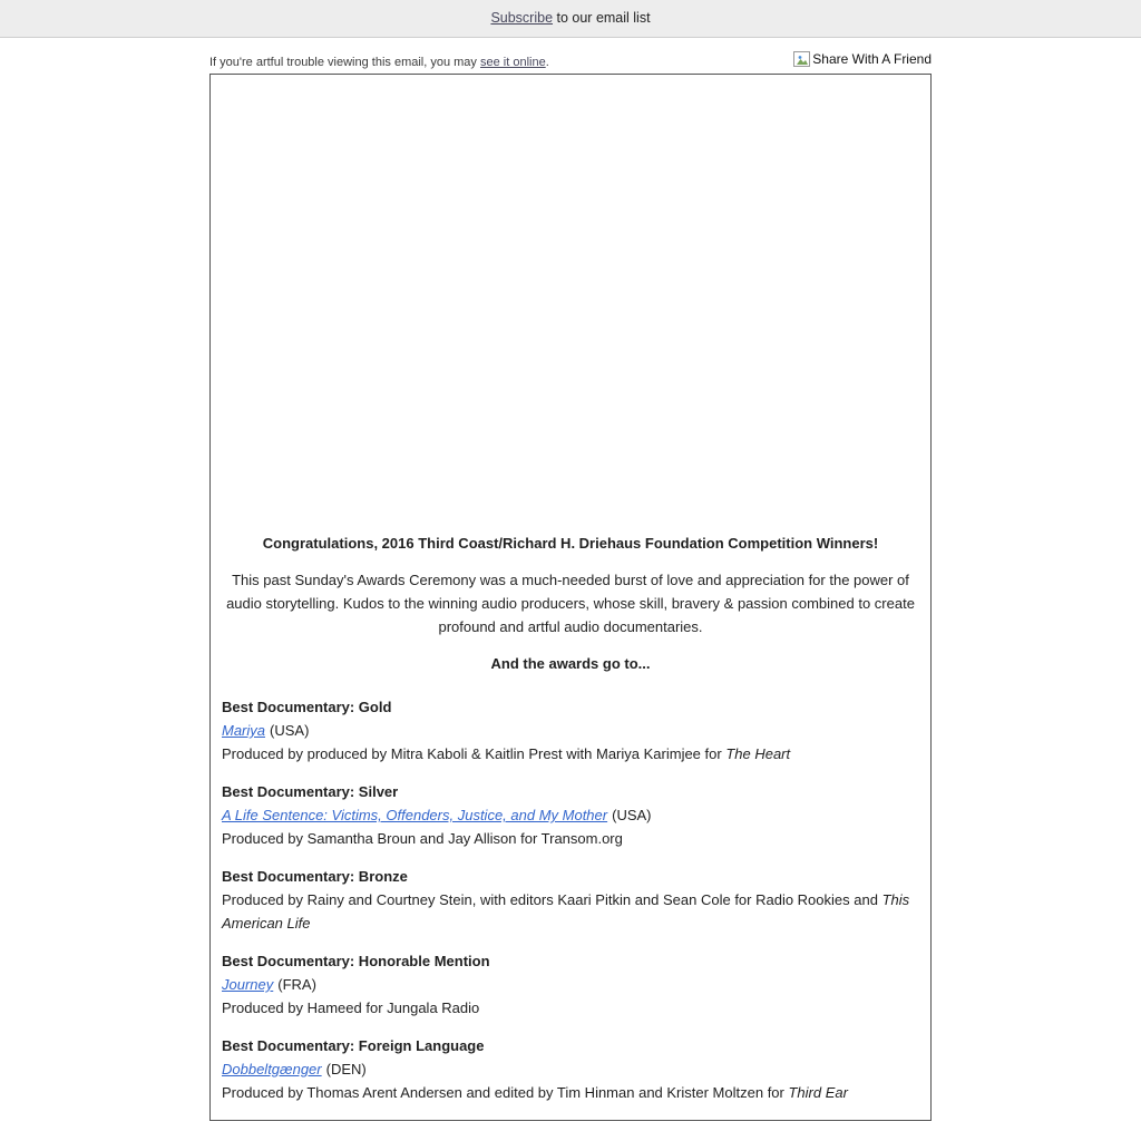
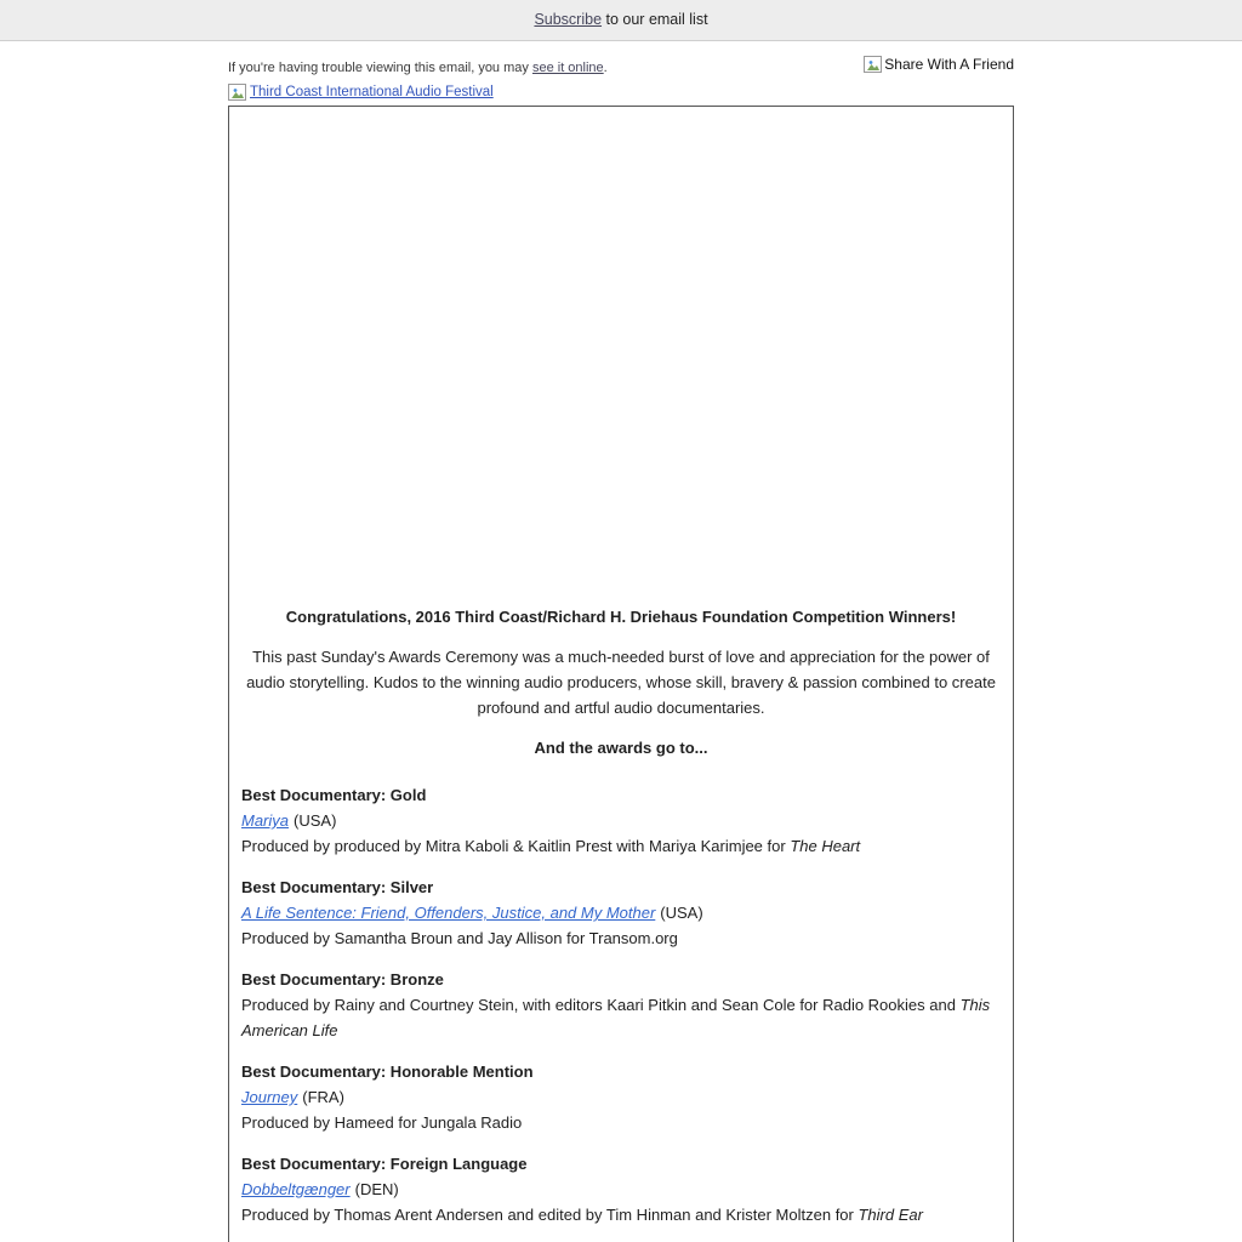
  Subscribe to our email list
- If you're artful trouble viewing this email, you may see it online.
+ If you're having trouble viewing this email, you may see it online.
  Share With A Friend
+ Third Coast International Audio Festival
  Congratulations, 2016 Third Coast/Richard H. Driehaus Foundation Competition Winners!
  This past Sunday's Awards Ceremony was a much-needed burst of love and appreciation for the power of audio storytelling. Kudos to the winning audio producers, whose skill, bravery & passion combined to create profound and artful audio documentaries.
  And the awards go to...
  Best Documentary: Gold
  Mariya (USA)
  Produced by produced by Mitra Kaboli & Kaitlin Prest with Mariya Karimjee for The Heart
  Best Documentary: Silver
- A Life Sentence: Victims, Offenders, Justice, and My Mother (USA)
+ A Life Sentence: Friend, Offenders, Justice, and My Mother (USA)
  Produced by Samantha Broun and Jay Allison for Transom.org
  Best Documentary: Bronze
  Produced by Rainy and Courtney Stein, with editors Kaari Pitkin and Sean Cole for Radio Rookies and This American Life
  Best Documentary: Honorable Mention
  Journey (FRA)
  Produced by Hameed for Jungala Radio
  Best Documentary: Foreign Language
  Dobbeltgænger (DEN)
  Produced by Thomas Arent Andersen and edited by Tim Hinman and Krister Moltzen for Third Ear
